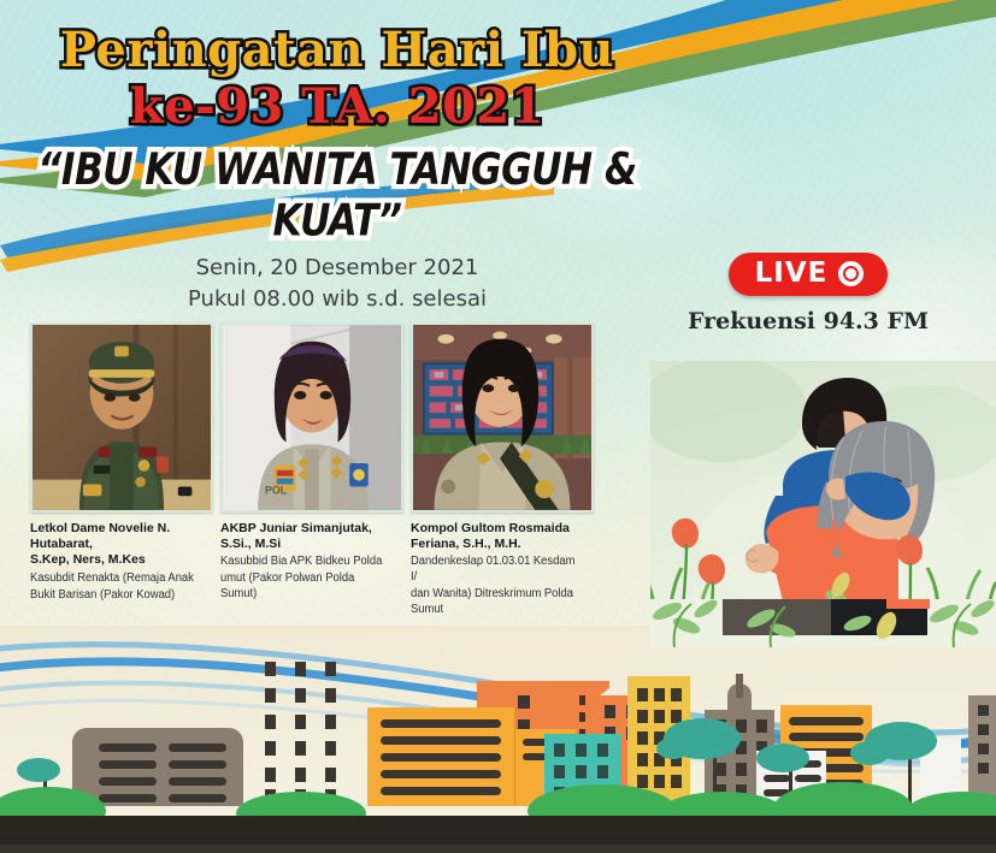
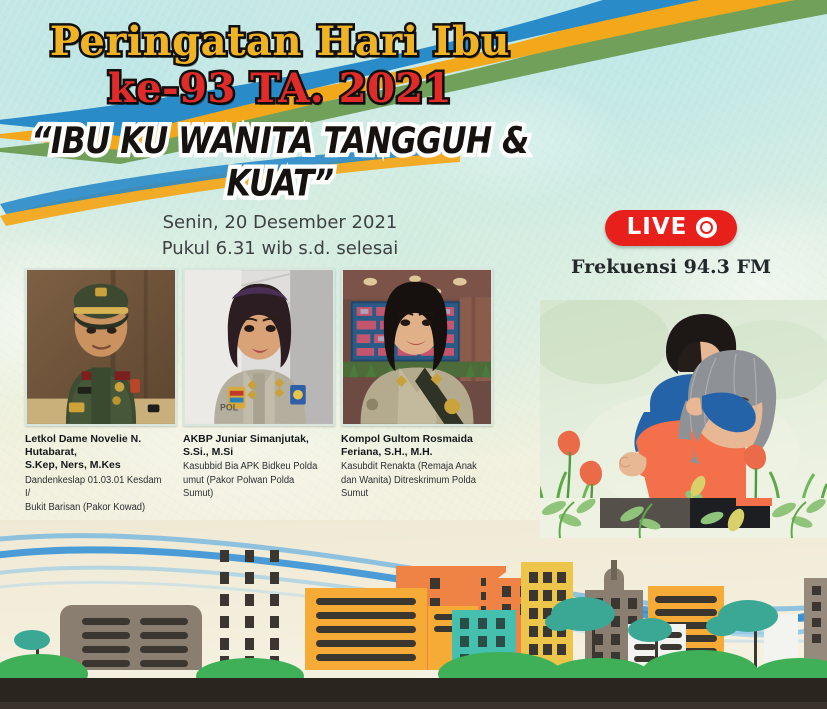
  Peringatan Hari Ibu
  ke-93 TA. 2021
  “IBU KU WANITA TANGGUH & KUAT”
  Senin, 20 Desember 2021
- Pukul 08.00 wib s.d. selesai
+ Pukul 6.31 wib s.d. selesai
  LIVE
  Frekuensi 94.3 FM
  Letkol Dame Novelie N. Hutabarat,
  S.Kep, Ners, M.Kes
- Kasubdit Renakta (Remaja Anak
+ Dandenkeslap 01.03.01 Kesdam I/
  Bukit Barisan (Pakor Kowad)
  POL
  AKBP Juniar Simanjutak,
  S.Si., M.Si
  Kasubbid Bia APK Bidkeu Polda
  umut (Pakor Polwan Polda Sumut)
  Kompol Gultom Rosmaida
  Feriana, S.H., M.H.
- Dandenkeslap 01.03.01 Kesdam I/
+ Kasubdit Renakta (Remaja Anak
  dan Wanita) Ditreskrimum Polda Sumut
